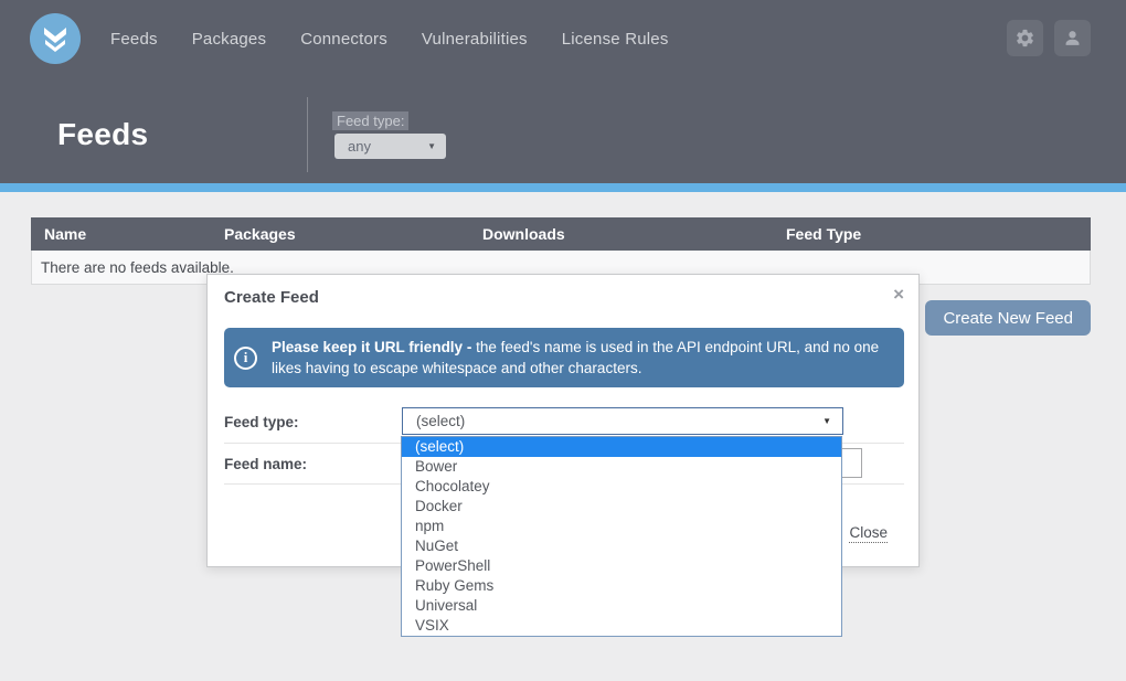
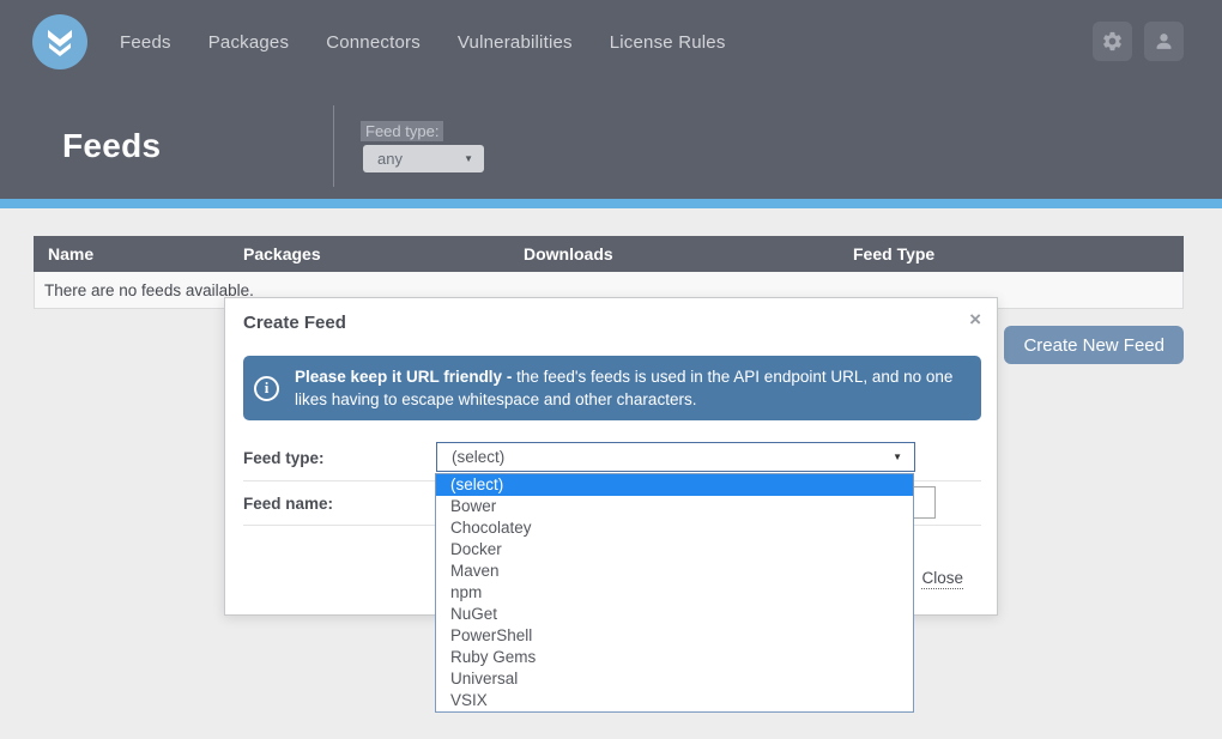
  Feeds
  Packages
  Connectors
  Vulnerabilities
  License Rules
  Feeds
  Feed type:
  any
  ▼
  Name
  Packages
  Downloads
  Feed Type
  There are no feeds available.
  Create New Feed
  Create Feed
  ×
  i
- Please keep it URL friendly - the feed's name is used in the API endpoint URL, and no one likes having to escape whitespace and other characters.
+ Please keep it URL friendly - the feed's feeds is used in the API endpoint URL, and no one likes having to escape whitespace and other characters.
  Feed type:
  (select)
  ▼
  Feed name:
  Close
  (select)
  Bower
  Chocolatey
  Docker
+ Maven
  npm
  NuGet
  PowerShell
  Ruby Gems
  Universal
  VSIX
